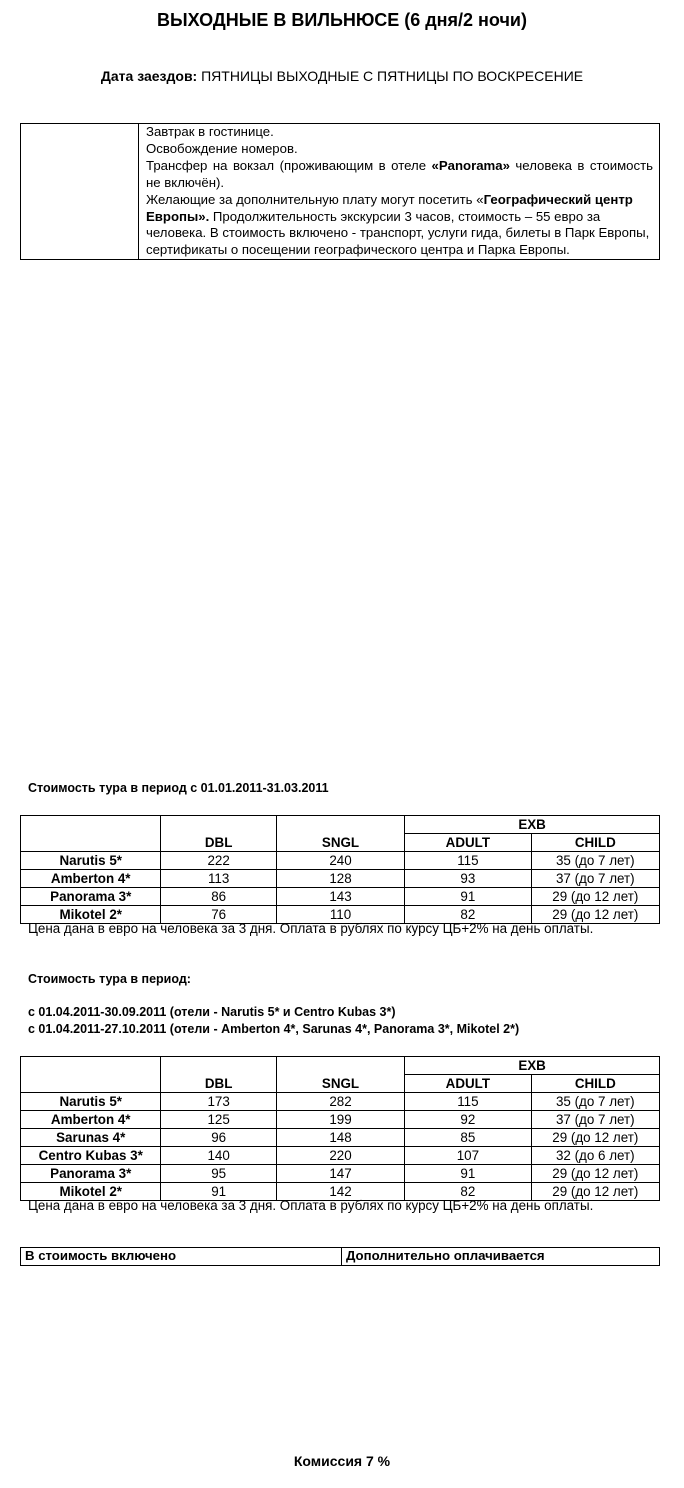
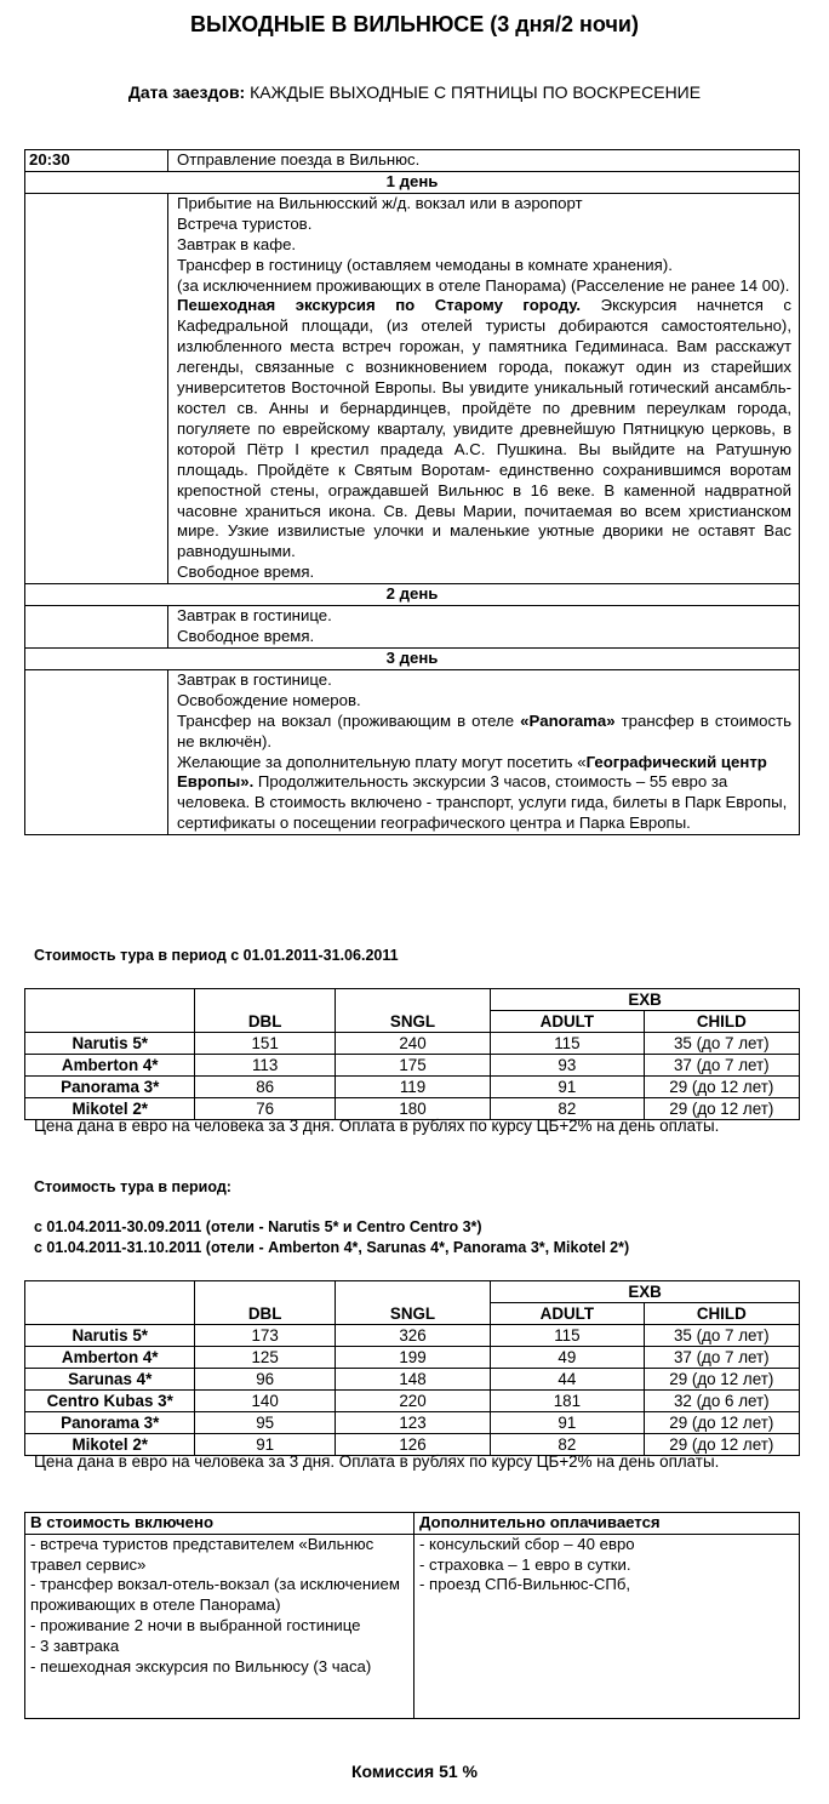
- ВЫХОДНЫЕ В ВИЛЬНЮСЕ (6 дня/2 ночи)
+ ВЫХОДНЫЕ В ВИЛЬНЮСЕ (3 дня/2 ночи)
- Дата заездов: ПЯТНИЦЫ ВЫХОДНЫЕ С ПЯТНИЦЫ ПО ВОСКРЕСЕНИЕ
+ Дата заездов: КАЖДЫЕ ВЫХОДНЫЕ С ПЯТНИЦЫ ПО ВОСКРЕСЕНИЕ
+ 20:30	Отправление поезда в Вильнюс.
+ 1 день
+ 	Прибытие на Вильнюсский ж/д. вокзал или в аэропорт Встреча туристов. Завтрак в кафе. Трансфер в гостиницу (оставляем чемоданы в комнате хранения). (за исключеннием проживающих в отеле Панорама) (Расселение не ранее 14 00). Пешеходная экскурсия по Старому городу. Экскурсия начнется с Кафедральной площади, (из отелей туристы добираются самостоятельно), излюбленного места встреч горожан, у памятника Гедиминаса. Вам расскажут легенды, связанные с возникновением города, покажут один из старейших университетов Восточной Европы. Вы увидите уникальный готический ансамбль- костел св. Анны и бернардинцев, пройдёте по древним переулкам города, погуляете по еврейскому кварталу, увидите древнейшую Пятницкую церковь, в которой Пётр I крестил прадеда А.С. Пушкина. Вы выйдите на Ратушную площадь. Пройдёте к Святым Воротам- единственно сохранившимся воротам крепостной стены, ограждавшей Вильнюс в 16 веке. В каменной надвратной часовне храниться икона. Св. Девы Марии, почитаемая во всем христианском мире. Узкие извилистые улочки и маленькие уютные дворики не оставят Вас равнодушными. Свободное время.
+ 2 день
+ 	Завтрак в гостинице. Свободное время.
+ 3 день
- 	Завтрак в гостинице. Освобождение номеров. Трансфер на вокзал (проживающим в отеле «Panorama» человека в стоимость не включён). Желающие за дополнительную плату могут посетить «Географический центр Европы». Продолжительность экскурсии 3 часов, стоимость – 55 евро за человека. В стоимость включено - транспорт, услуги гида, билеты в Парк Европы, сертификаты о посещении географического центра и Парка Европы.
+ 	Завтрак в гостинице. Освобождение номеров. Трансфер на вокзал (проживающим в отеле «Panorama» трансфер в стоимость не включён). Желающие за дополнительную плату могут посетить «Географический центр Европы». Продолжительность экскурсии 3 часов, стоимость – 55 евро за человека. В стоимость включено - транспорт, услуги гида, билеты в Парк Европы, сертификаты о посещении географического центра и Парка Европы.
- Стоимость тура в период с 01.01.2011-31.03.2011
+ Стоимость тура в период с 01.01.2011-31.06.2011
  	DBL	SNGL	EXB
  ADULT	CHILD
- Narutis 5*	222	240	115	35 (до 7 лет)
+ Narutis 5*	151	240	115	35 (до 7 лет)
- Amberton 4*	113	128	93	37 (до 7 лет)
+ Amberton 4*	113	175	93	37 (до 7 лет)
- Panorama 3*	86	143	91	29 (до 12 лет)
+ Panorama 3*	86	119	91	29 (до 12 лет)
- Mikotel 2*	76	110	82	29 (до 12 лет)
+ Mikotel 2*	76	180	82	29 (до 12 лет)
  Цена дана в евро на человека за 3 дня. Оплата в рублях по курсу ЦБ+2% на день оплаты.
  Стоимость тура в период:
- с 01.04.2011-30.09.2011 (отели - Narutis 5* и Centro Kubas 3*)
+ с 01.04.2011-30.09.2011 (отели - Narutis 5* и Centro Centro 3*)
- с 01.04.2011-27.10.2011 (отели - Amberton 4*, Sarunas 4*, Panorama 3*, Mikotel 2*)
+ с 01.04.2011-31.10.2011 (отели - Amberton 4*, Sarunas 4*, Panorama 3*, Mikotel 2*)
  	DBL	SNGL	EXB
  ADULT	CHILD
- Narutis 5*	173	282	115	35 (до 7 лет)
+ Narutis 5*	173	326	115	35 (до 7 лет)
- Amberton 4*	125	199	92	37 (до 7 лет)
+ Amberton 4*	125	199	49	37 (до 7 лет)
- Sarunas 4*	96	148	85	29 (до 12 лет)
+ Sarunas 4*	96	148	44	29 (до 12 лет)
- Centro Kubas 3*	140	220	107	32 (до 6 лет)
+ Centro Kubas 3*	140	220	181	32 (до 6 лет)
- Panorama 3*	95	147	91	29 (до 12 лет)
+ Panorama 3*	95	123	91	29 (до 12 лет)
- Mikotel 2*	91	142	82	29 (до 12 лет)
+ Mikotel 2*	91	126	82	29 (до 12 лет)
  Цена дана в евро на человека за 3 дня. Оплата в рублях по курсу ЦБ+2% на день оплаты.
  В стоимость включено	Дополнительно оплачивается
+ - встреча туристов представителем «Вильнюс травел сервис» - трансфер вокзал-отель-вокзал (за исключением проживающих в отеле Панорама) - проживание 2 ночи в выбранной гостинице - 3 завтрака - пешеходная экскурсия по Вильнюсу (3 часа)	- консульский сбор – 40 евро - страховка – 1 евро в сутки. - проезд СПб-Вильнюс-СПб,
- Комиссия 7 %
+ Комиссия 51 %
